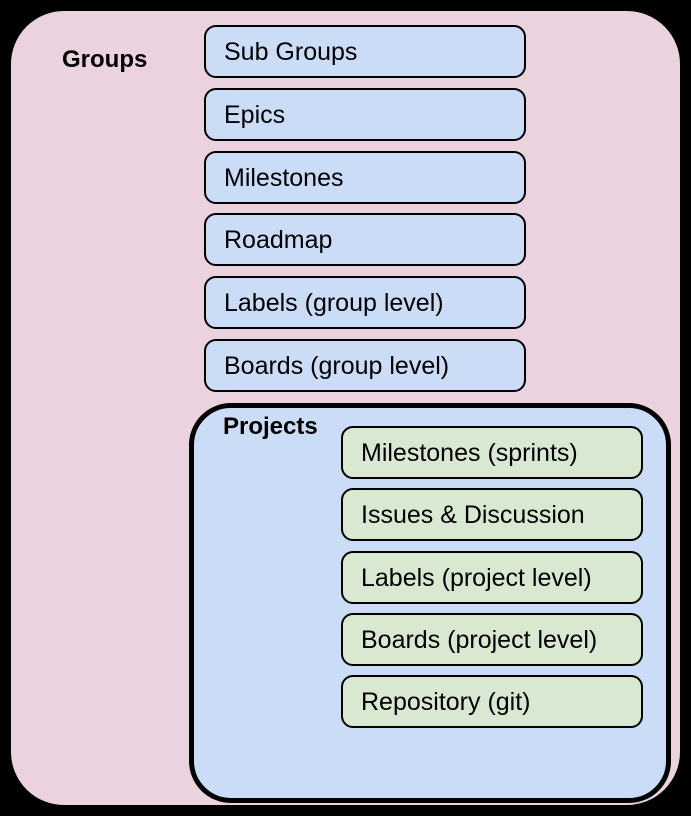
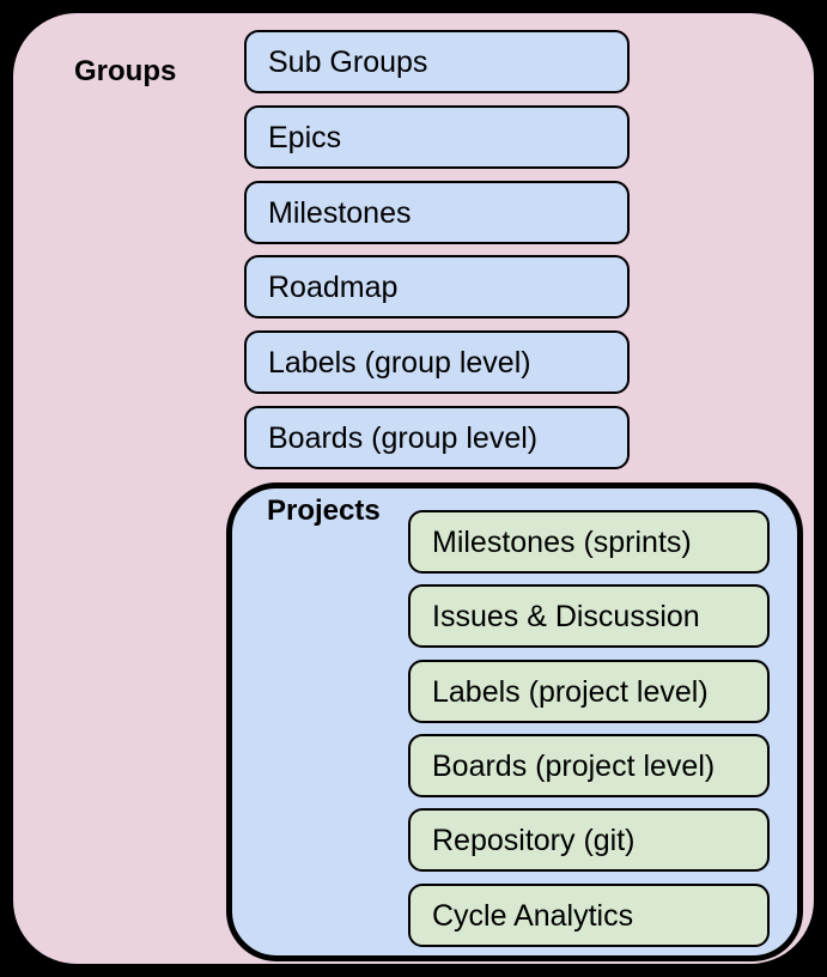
  Groups
  Sub Groups
  Epics
  Milestones
  Roadmap
  Labels (group level)
  Boards (group level)
  Projects
  Milestones (sprints)
  Issues & Discussion
  Labels (project level)
  Boards (project level)
  Repository (git)
+ Cycle Analytics
